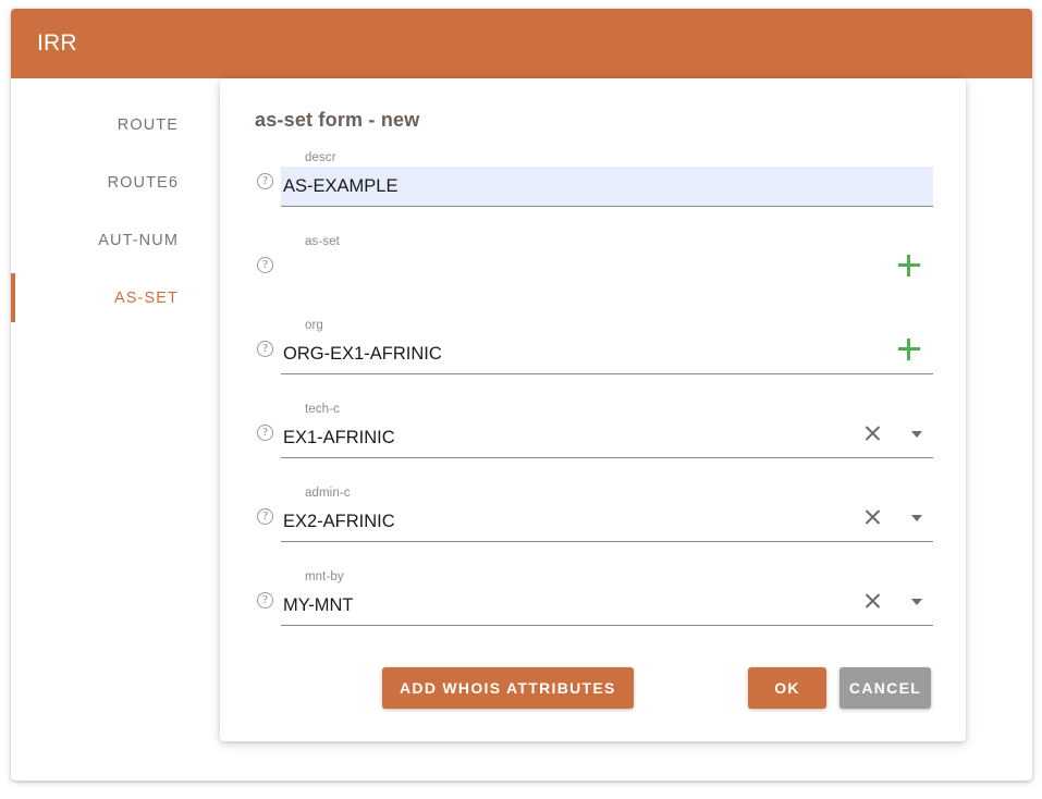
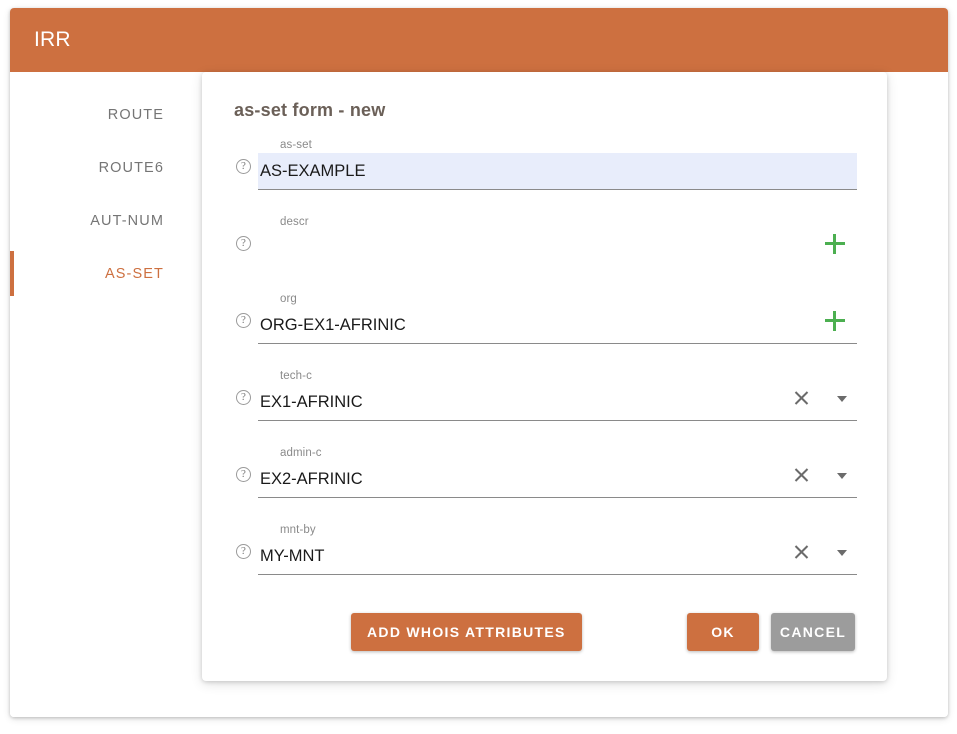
  IRR
  ROUTE
  ROUTE6
  AUT-NUM
  AS-SET
  as-set form - new
  ?
- descr
+ as-set
  AS-EXAMPLE
  ?
- as-set
+ descr
  ?
  org
  ORG-EX1-AFRINIC
  ?
  tech-c
  EX1-AFRINIC
  ?
  admin-c
  EX2-AFRINIC
  ?
  mnt-by
  MY-MNT
  ADD WHOIS ATTRIBUTES
  OK
  CANCEL
